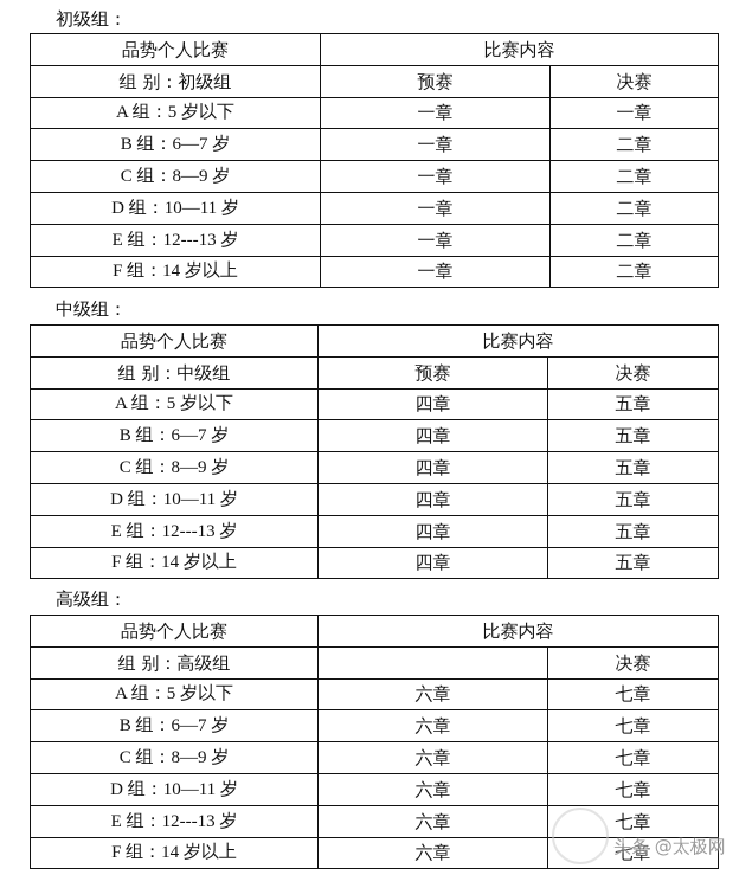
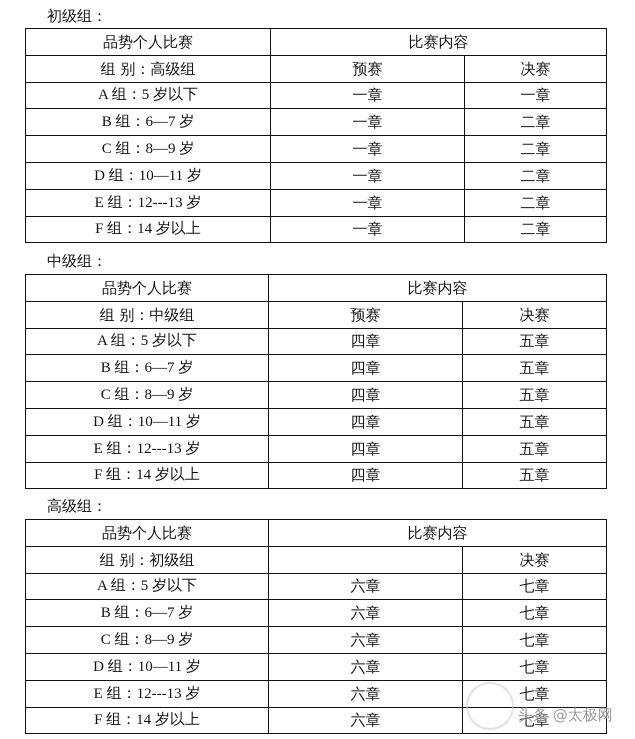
  初级组：
  品势个人比赛	比赛内容
- 组 别：初级组	预赛	决赛
+ 组 别：高级组	预赛	决赛
  A 组：5 岁以下	一章	一章
  B 组：6—7 岁	一章	二章
  C 组：8—9 岁	一章	二章
  D 组：10—11 岁	一章	二章
  E 组：12---13 岁	一章	二章
  F 组：14 岁以上	一章	二章
  中级组：
  品势个人比赛	比赛内容
  组 别：中级组	预赛	决赛
  A 组：5 岁以下	四章	五章
  B 组：6—7 岁	四章	五章
  C 组：8—9 岁	四章	五章
  D 组：10—11 岁	四章	五章
  E 组：12---13 岁	四章	五章
  F 组：14 岁以上	四章	五章
  高级组：
  品势个人比赛	比赛内容
- 组 别：高级组		决赛
+ 组 别：初级组		决赛
  A 组：5 岁以下	六章	七章
  B 组：6—7 岁	六章	七章
  C 组：8—9 岁	六章	七章
  D 组：10—11 岁	六章	七章
  E 组：12---13 岁	六章	七章
  F 组：14 岁以上	六章	七章
  头条 @太极网
